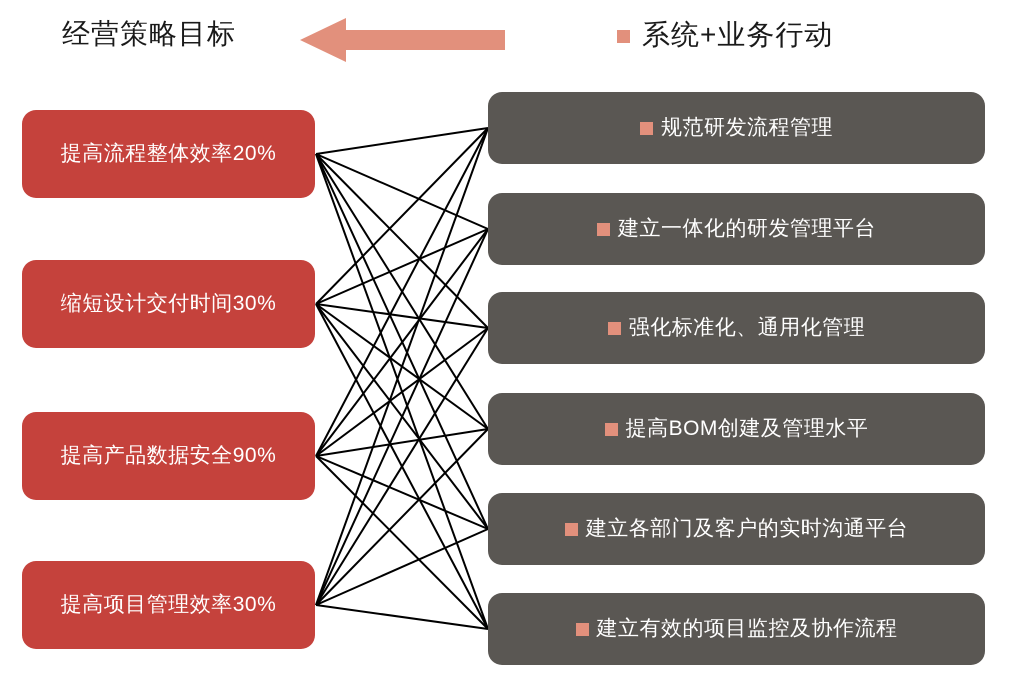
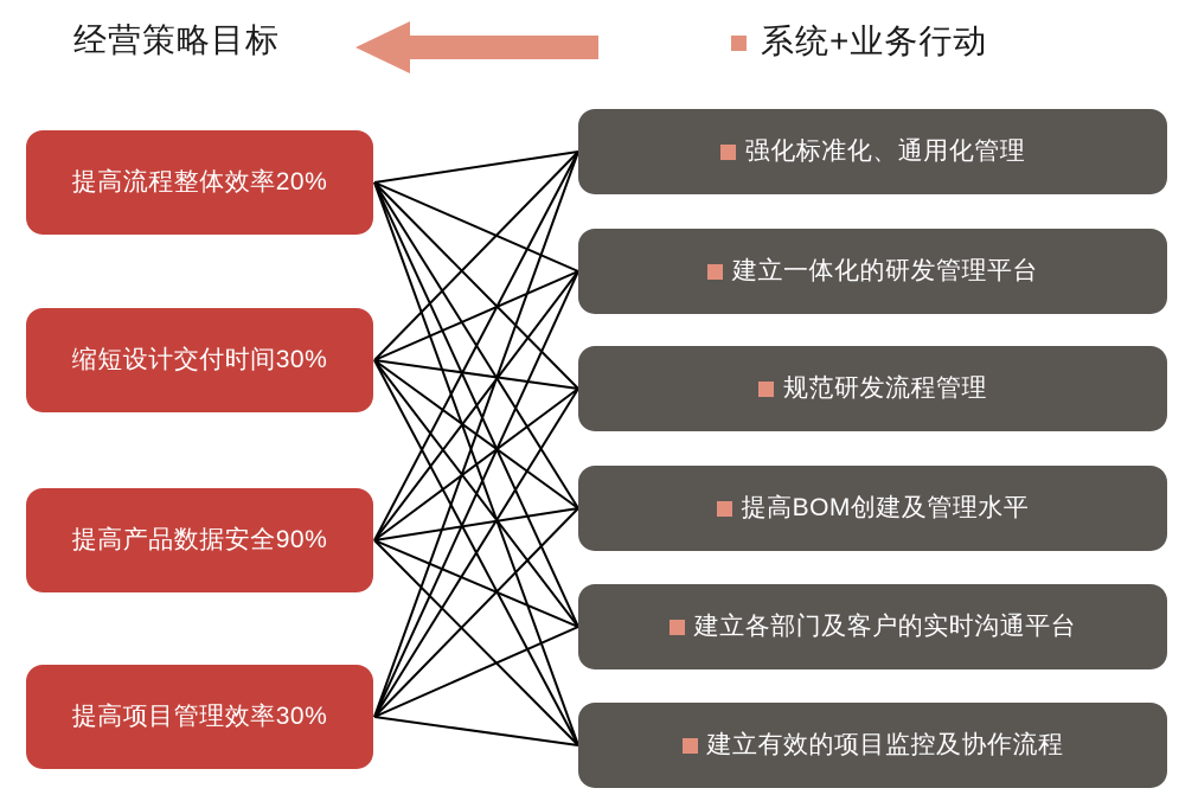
  经营策略目标
  系统+业务行动
  提高流程整体效率20%
  缩短设计交付时间30%
  提高产品数据安全90%
  提高项目管理效率30%
- 规范研发流程管理
+ 强化标准化、通用化管理
  建立一体化的研发管理平台
- 强化标准化、通用化管理
+ 规范研发流程管理
  提高BOM创建及管理水平
  建立各部门及客户的实时沟通平台
  建立有效的项目监控及协作流程
